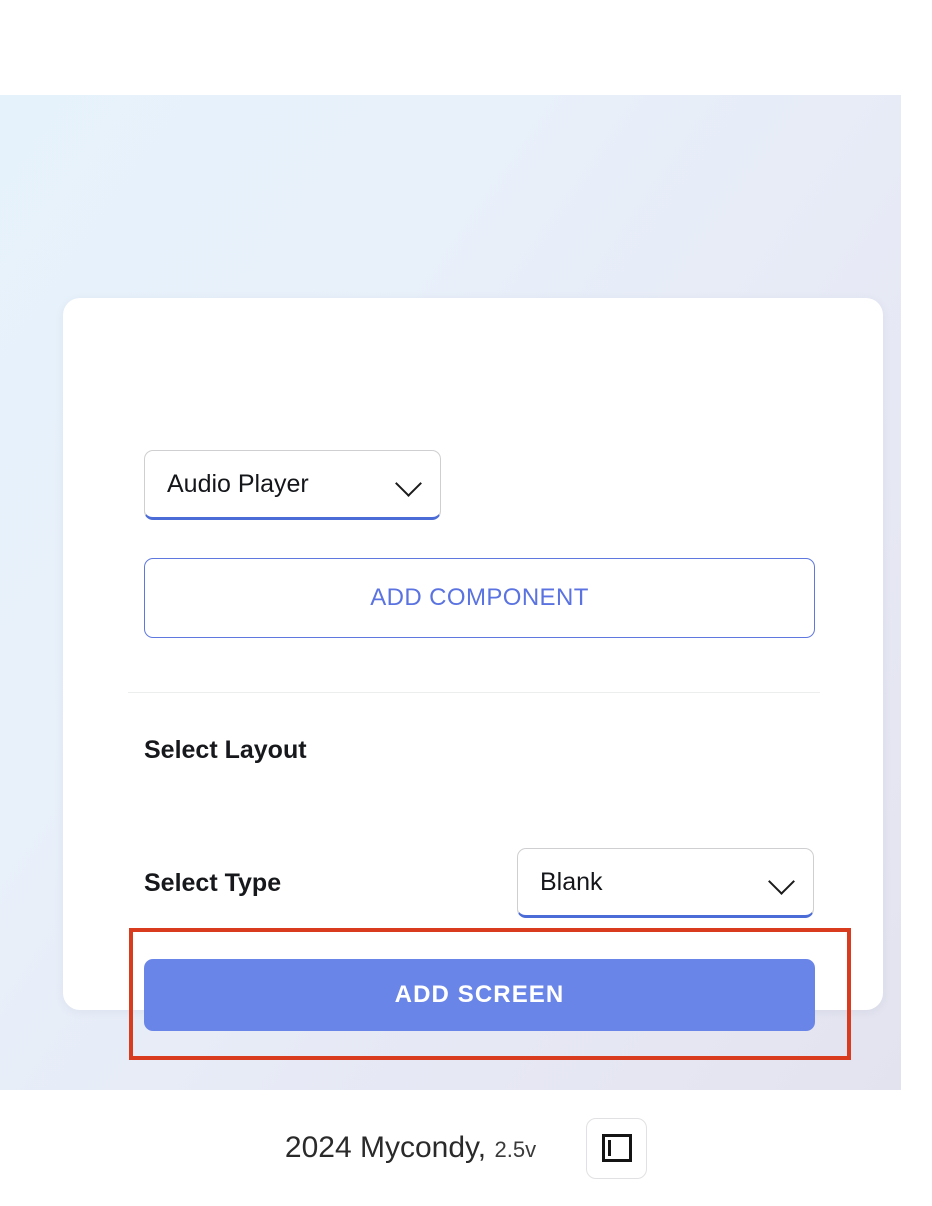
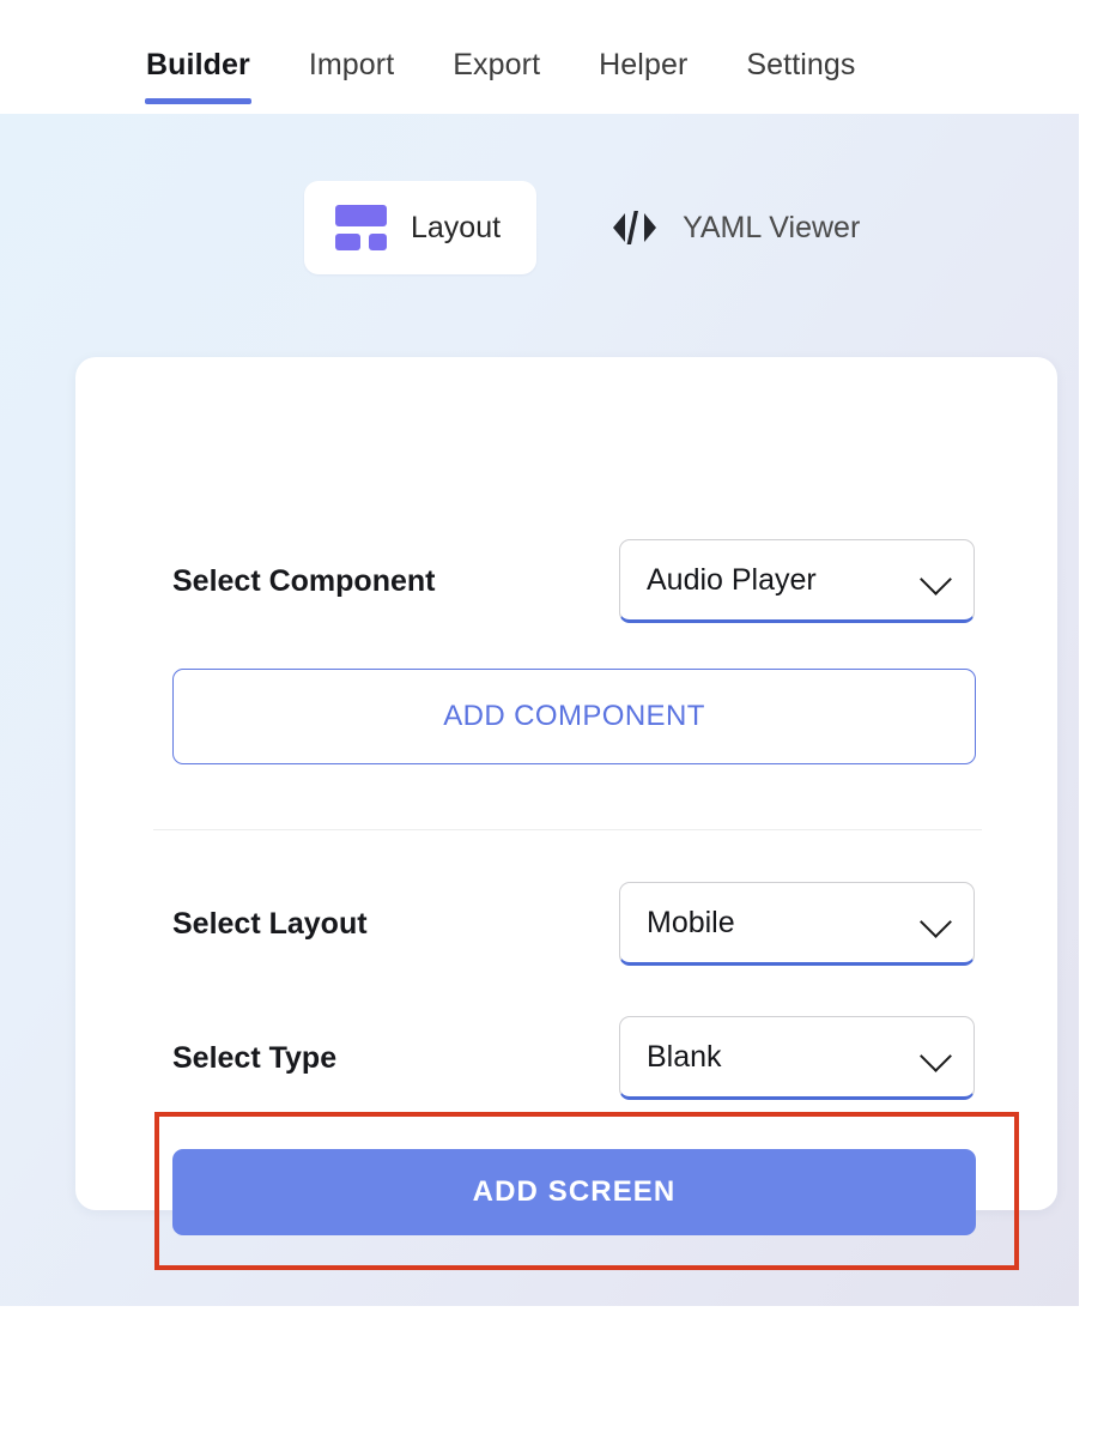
+ Builder
+ Import
+ Export
+ Helper
+ Settings
+ Layout
+ YAML Viewer
+ Select Component
  Audio Player
  ADD COMPONENT
  Select Layout
+ Mobile
  Select Type
  Blank
  ADD SCREEN
- 2024 Mycondy, 2.5v
